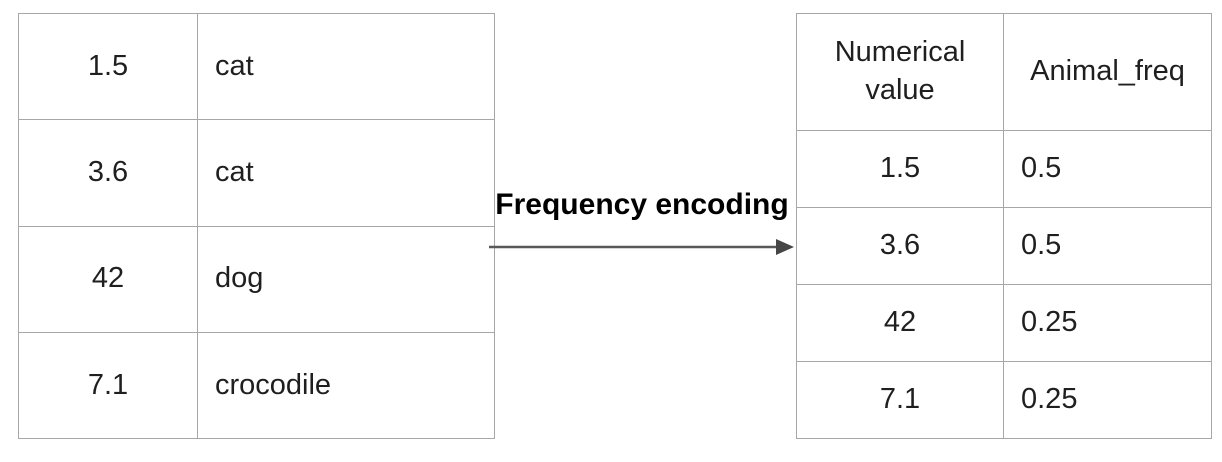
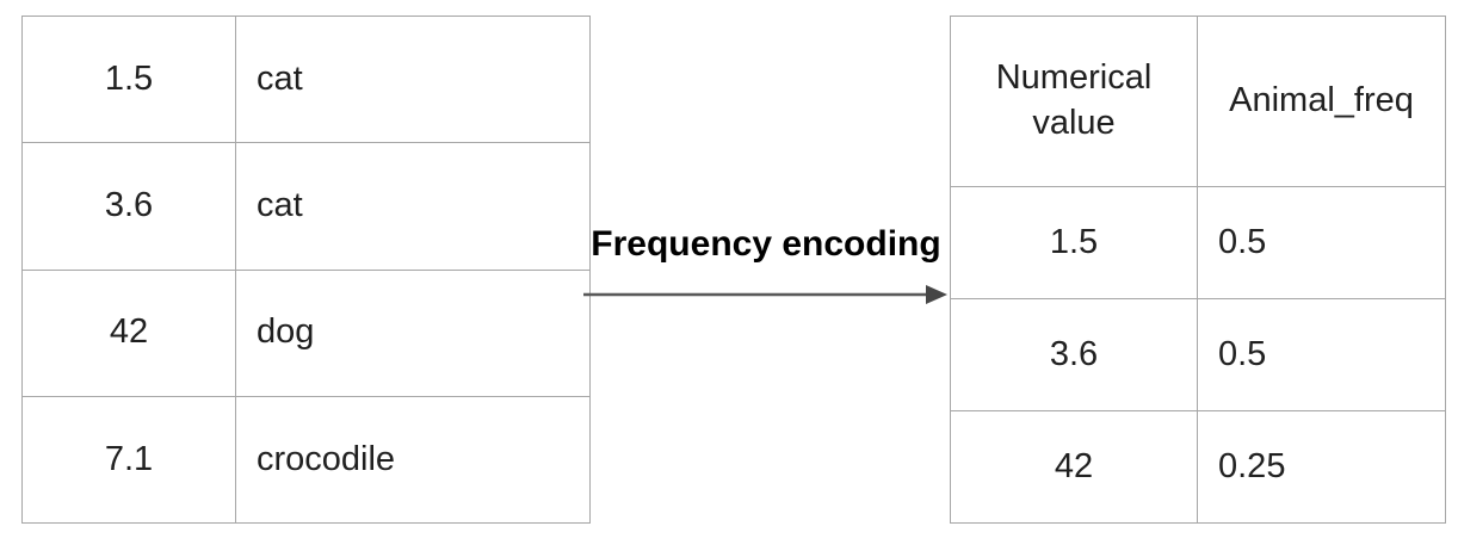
  1.5	cat
  3.6	cat
  42	dog
  7.1	crocodile
  Frequency encoding
  Numerical value	Animal_freq
  1.5	0.5
  3.6	0.5
  42	0.25
- 7.1	0.25
